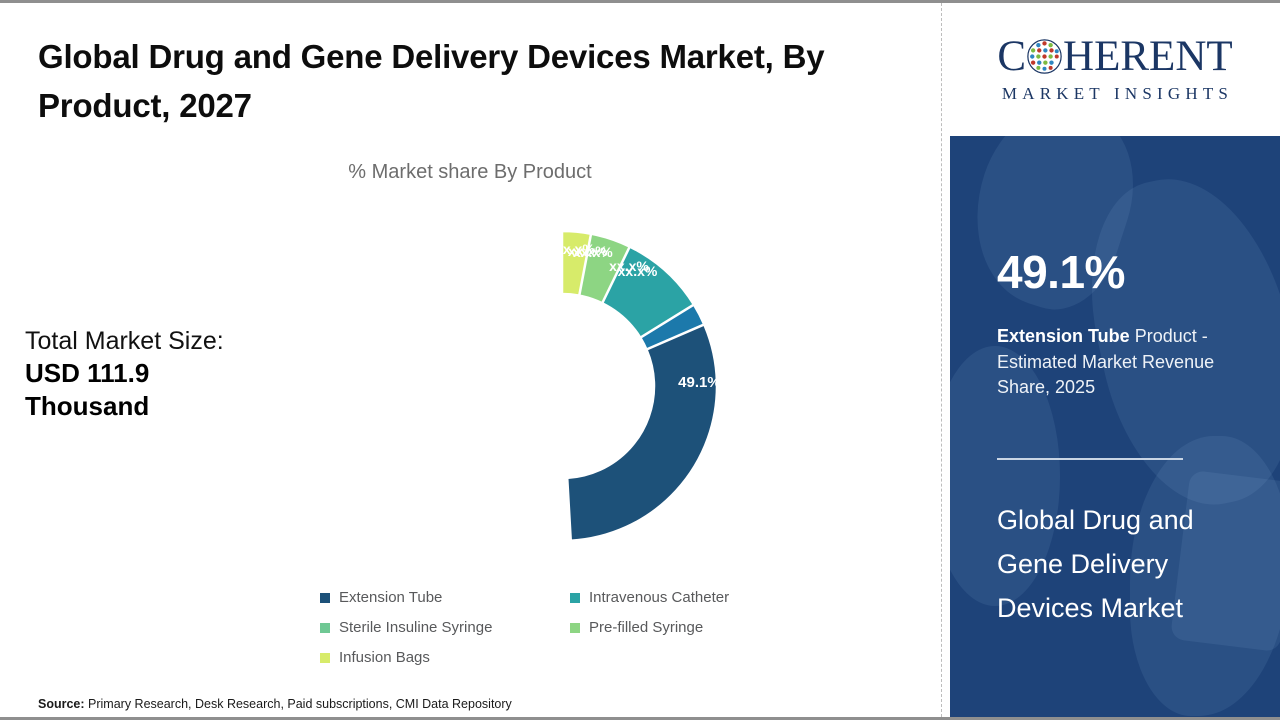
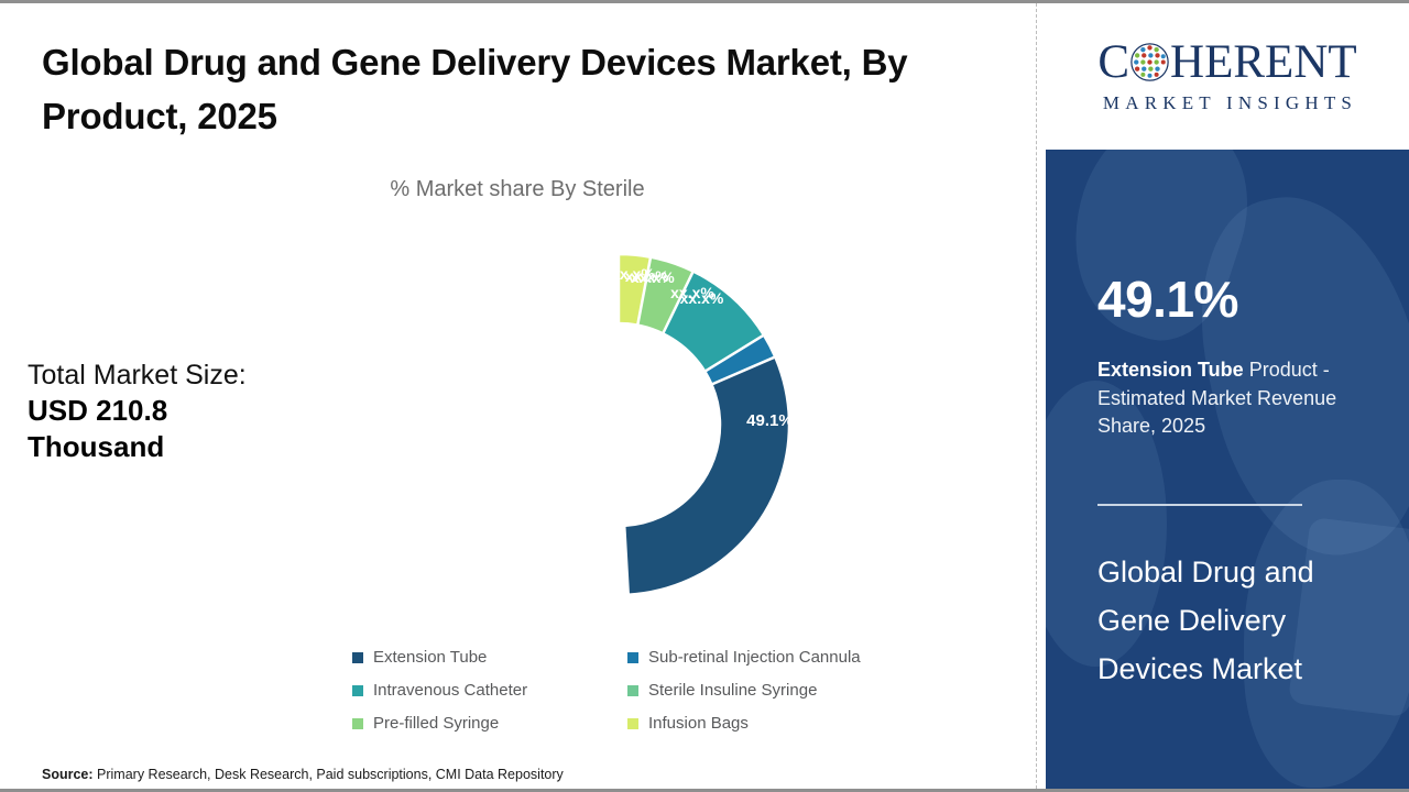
- Global Drug and Gene Delivery Devices Market, By Product, 2027
+ Global Drug and Gene Delivery Devices Market, By Product, 2025
- % Market share By Product
+ % Market share By Sterile
  Total Market Size:
- USD 111.9
+ USD 210.8
  Thousand
  49.1%
  xx.x%
  xx.x%
  xx.x%
  xx.x%
  xx.x%
  Extension Tube
+ Sub-retinal Injection Cannula
  Intravenous Catheter
  Sterile Insuline Syringe
  Pre-filled Syringe
  Infusion Bags
  Source: Primary Research, Desk Research, Paid subscriptions, CMI Data Repository
  C
  HERENT
  MARKET INSIGHTS
  49.1%
  Extension Tube Product - Estimated Market Revenue Share, 2025
  Global Drug and Gene Delivery Devices Market
